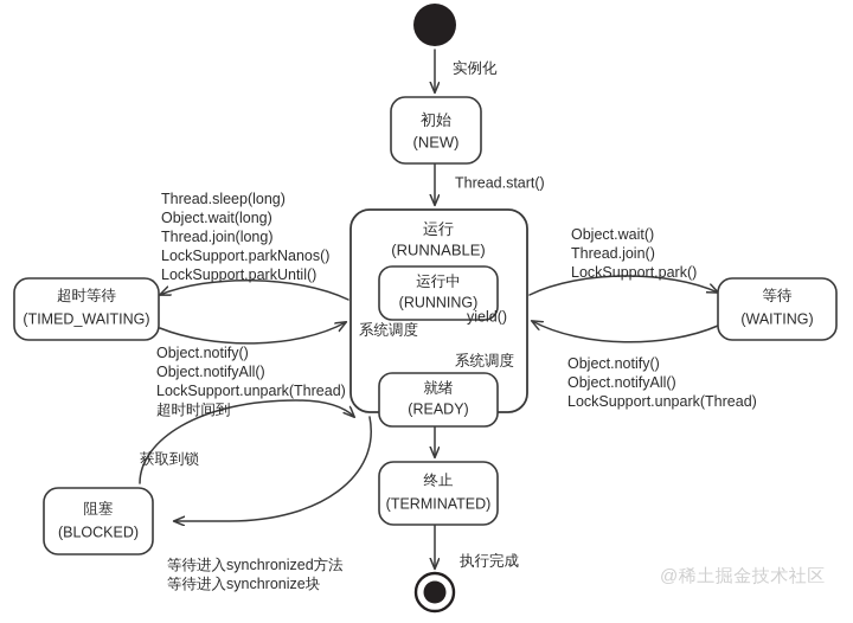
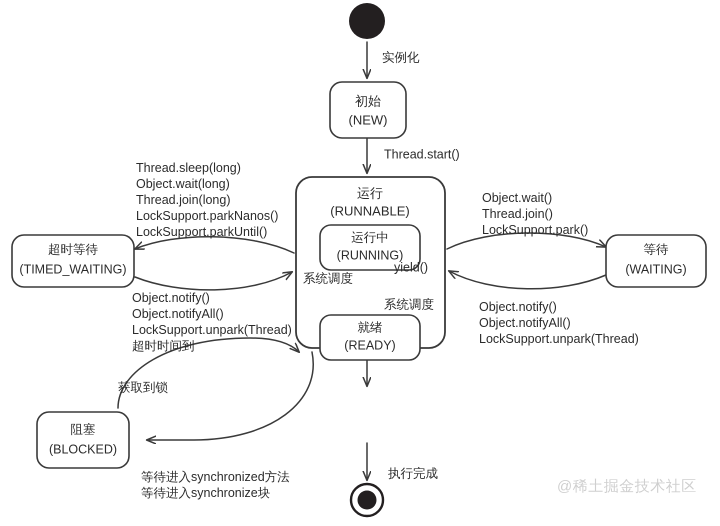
  初始
  (NEW)
  运行
  (RUNNABLE)
  运行中
  (RUNNING)
  就绪
  (READY)
  超时等待
  (TIMED_WAITING)
  等待
  (WAITING)
  阻塞
  (BLOCKED)
- 终止
- (TERMINATED)
  实例化
  Thread.start()
  Thread.sleep(long)
  Object.wait(long)
  Thread.join(long)
  LockSupport.parkNanos()
  LockSupport.parkUntil()
  Object.notify()
  Object.notifyAll()
  LockSupport.unpark(Thread)
  超时时间到
  Object.wait()
  Thread.join()
  LockSupport.park()
  Object.notify()
  Object.notifyAll()
  LockSupport.unpark(Thread)
  系统调度
  yield()
  系统调度
  获取到锁
  等待进入synchronized方法
  等待进入synchronize块
  执行完成
  @稀土掘金技术社区
